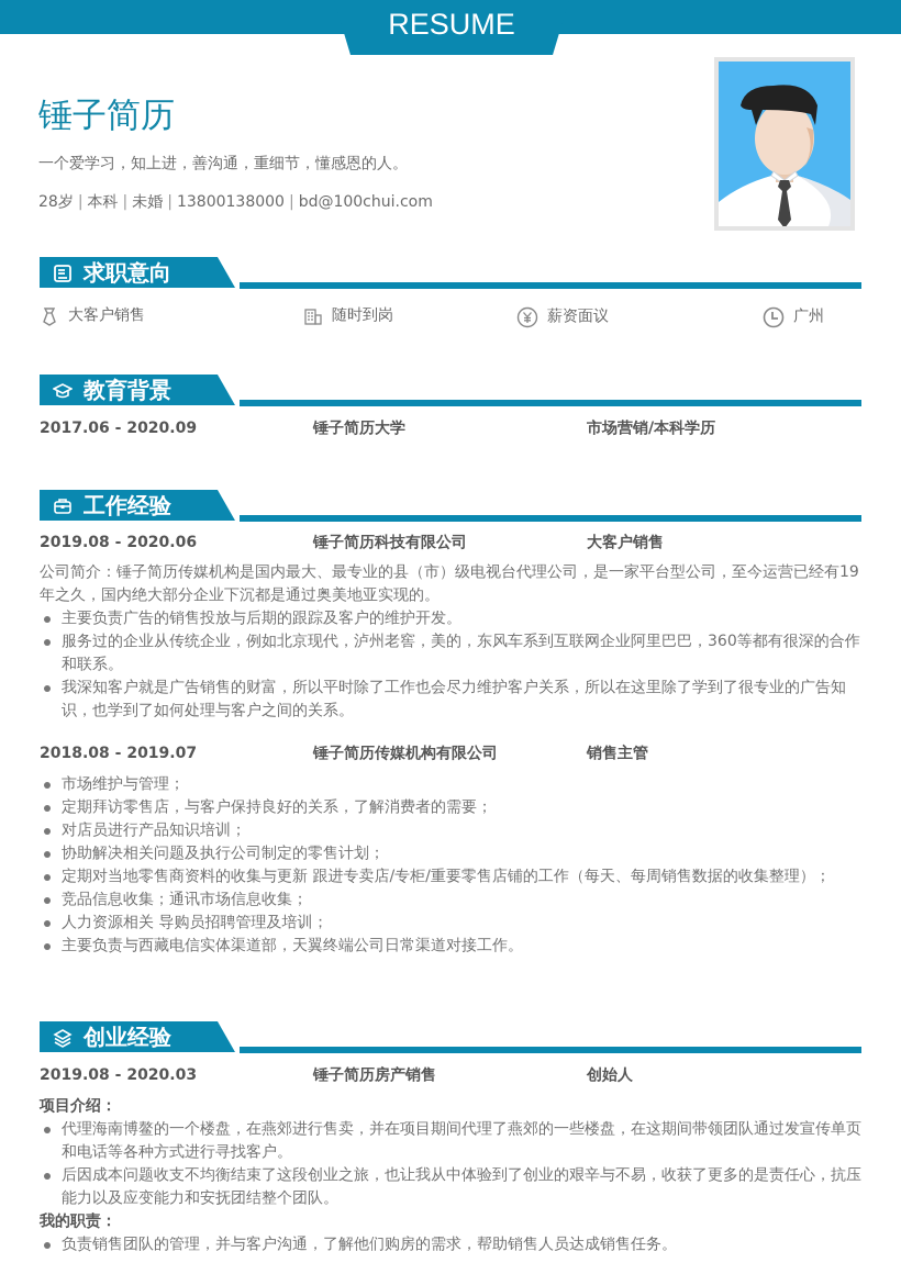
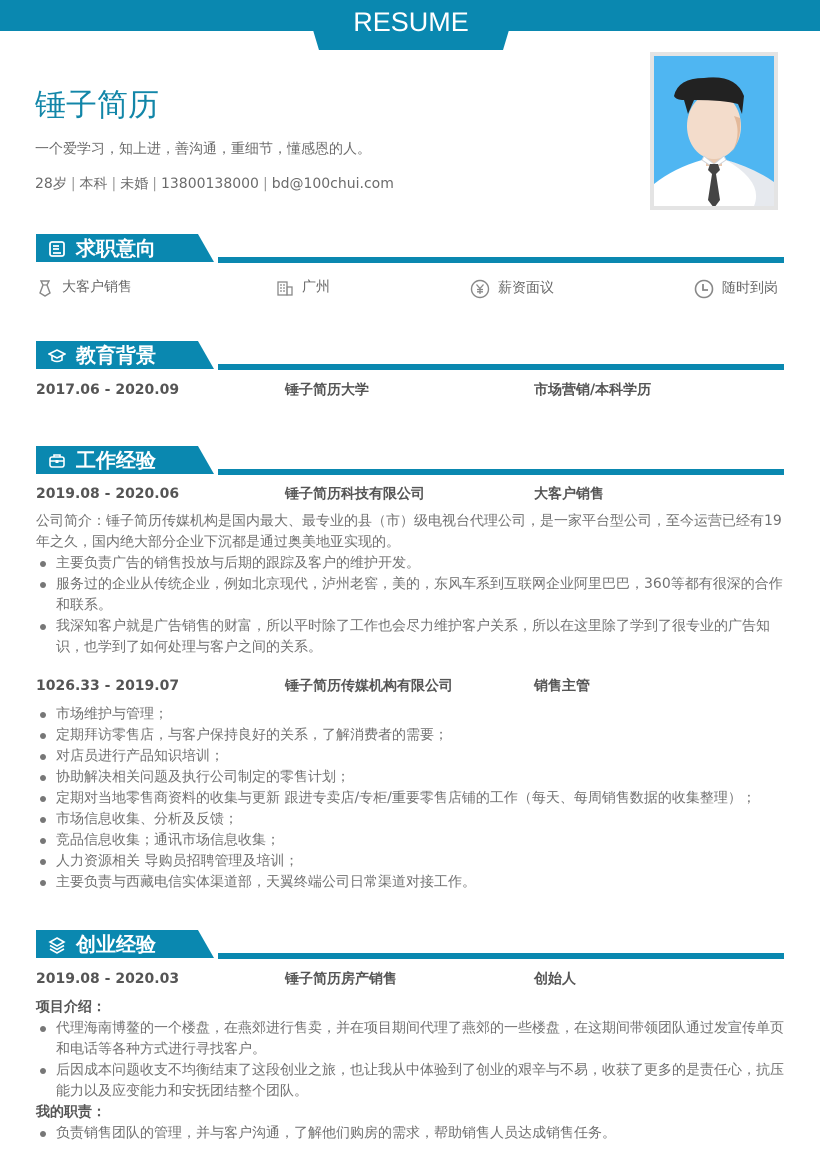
  RESUME
  锤子简历
  一个爱学习，知上进，善沟通，重细节，懂感恩的人。
  28岁 | 本科 | 未婚 | 13800138000 | bd@100chui.com
  求职意向
  大客户销售
- 随时到岗
+ 广州
  薪资面议
- 广州
+ 随时到岗
  教育背景
  2017.06 - 2020.09
  锤子简历大学
  市场营销/本科学历
  工作经验
  2019.08 - 2020.06
  锤子简历科技有限公司
  大客户销售
  公司简介：锤子简历传媒机构是国内最大、最专业的县（市）级电视台代理公司，是一家平台型公司，至今运营已经有19年之久，国内绝大部分企业下沉都是通过奥美地亚实现的。
  主要负责广告的销售投放与后期的跟踪及客户的维护开发。
  服务过的企业从传统企业，例如北京现代，泸州老窖，美的，东风车系到互联网企业阿里巴巴，360等都有很深的合作和联系。
  我深知客户就是广告销售的财富，所以平时除了工作也会尽力维护客户关系，所以在这里除了学到了很专业的广告知识，也学到了如何处理与客户之间的关系。
- 2018.08 - 2019.07
+ 1026.33 - 2019.07
  锤子简历传媒机构有限公司
  销售主管
  市场维护与管理；
  定期拜访零售店，与客户保持良好的关系，了解消费者的需要；
  对店员进行产品知识培训；
  协助解决相关问题及执行公司制定的零售计划；
  定期对当地零售商资料的收集与更新 跟进专卖店/专柜/重要零售店铺的工作（每天、每周销售数据的收集整理）；
+ 市场信息收集、分析及反馈；
  竞品信息收集；通讯市场信息收集；
  人力资源相关 导购员招聘管理及培训；
  主要负责与西藏电信实体渠道部，天翼终端公司日常渠道对接工作。
  创业经验
  2019.08 - 2020.03
  锤子简历房产销售
  创始人
  项目介绍：
  代理海南博鳌的一个楼盘，在燕郊进行售卖，并在项目期间代理了燕郊的一些楼盘，在这期间带领团队通过发宣传单页和电话等各种方式进行寻找客户。
  后因成本问题收支不均衡结束了这段创业之旅，也让我从中体验到了创业的艰辛与不易，收获了更多的是责任心，抗压能力以及应变能力和安抚团结整个团队。
  我的职责：
  负责销售团队的管理，并与客户沟通，了解他们购房的需求，帮助销售人员达成销售任务。
